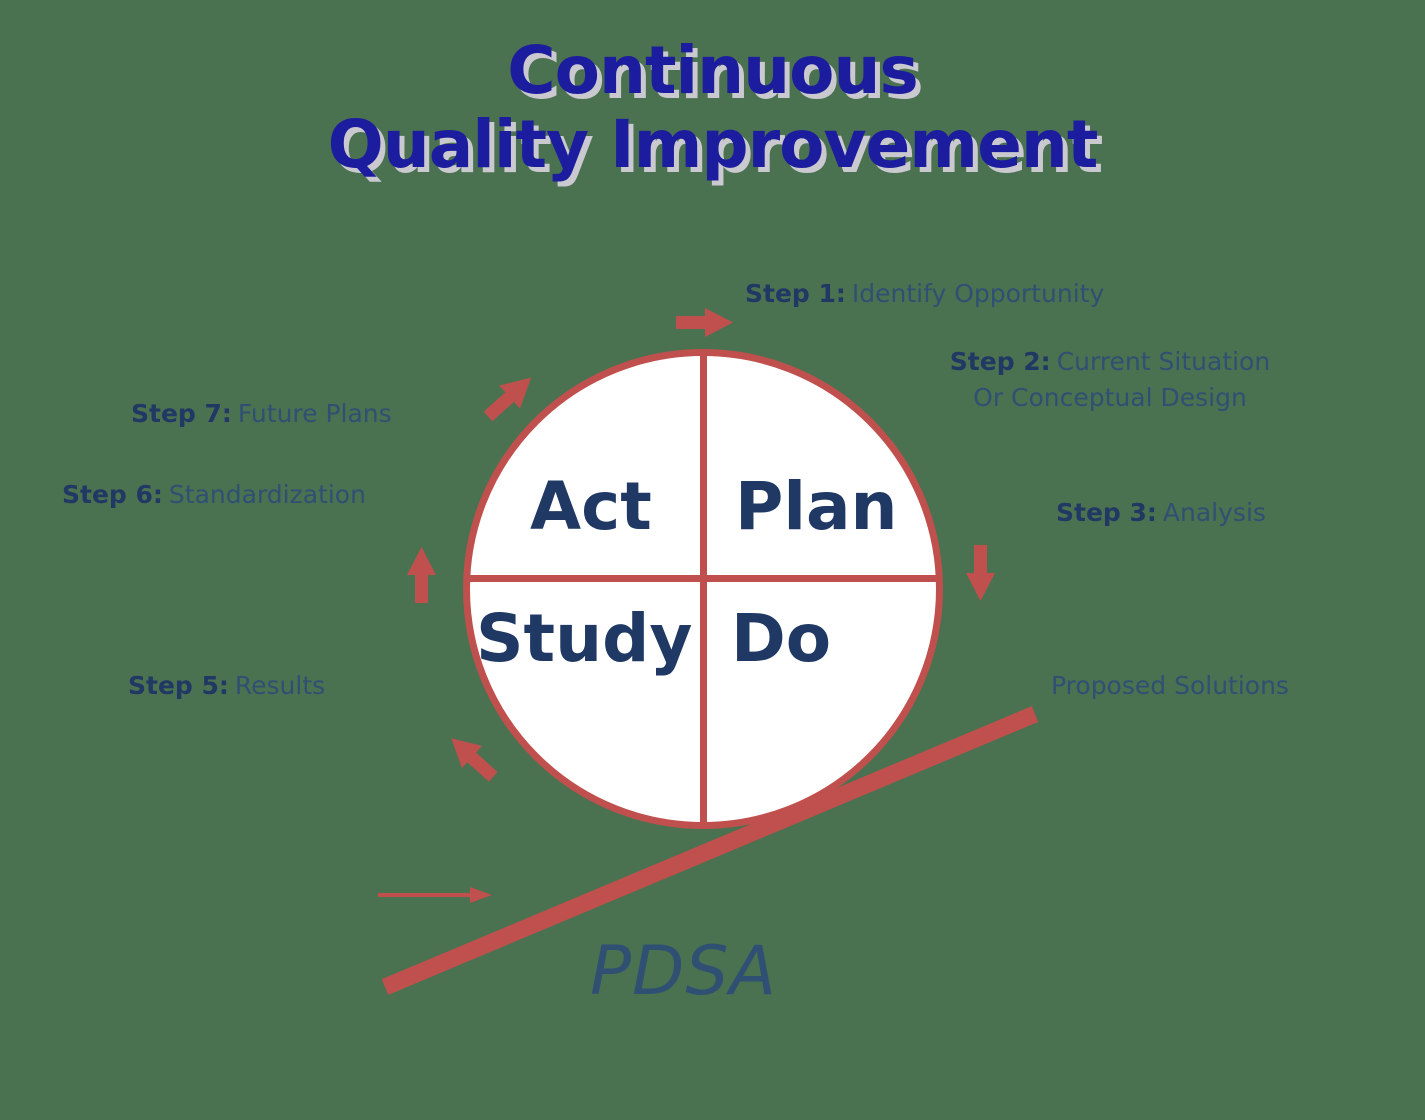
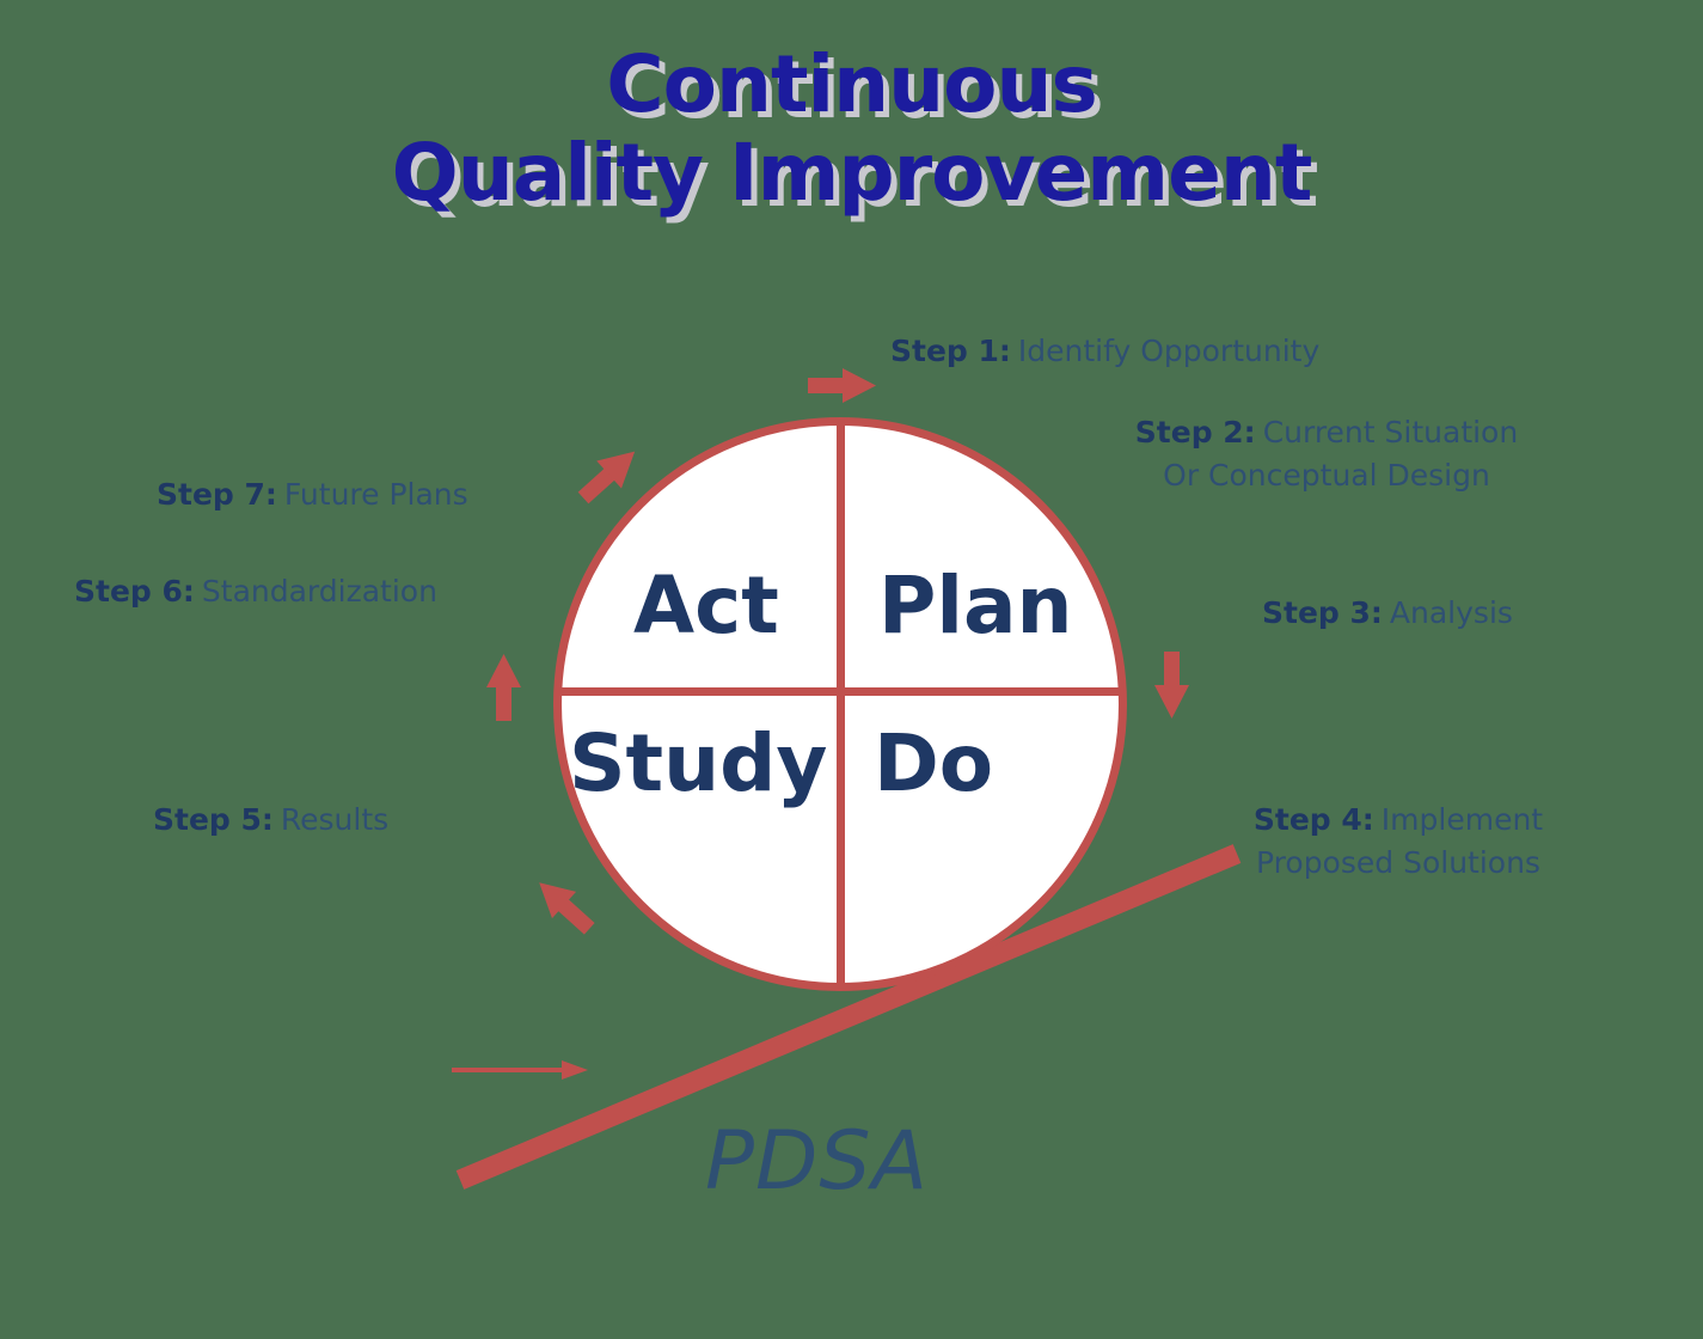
  Continuous
  Quality Improvement
  Act
  Plan
  Study
  Do
  Step 1: Identify Opportunity
  Step 2: Current Situation
  Or Conceptual Design
  Step 3: Analysis
+ Step 4: Implement
  Proposed Solutions
  Step 5: Results
  Step 6: Standardization
  Step 7: Future Plans
  PDSA
